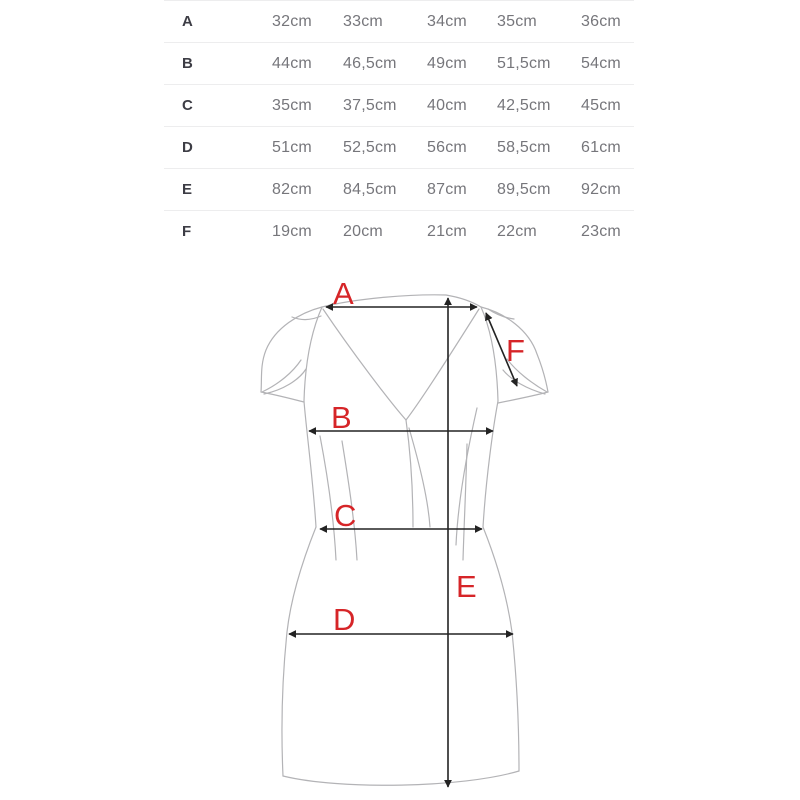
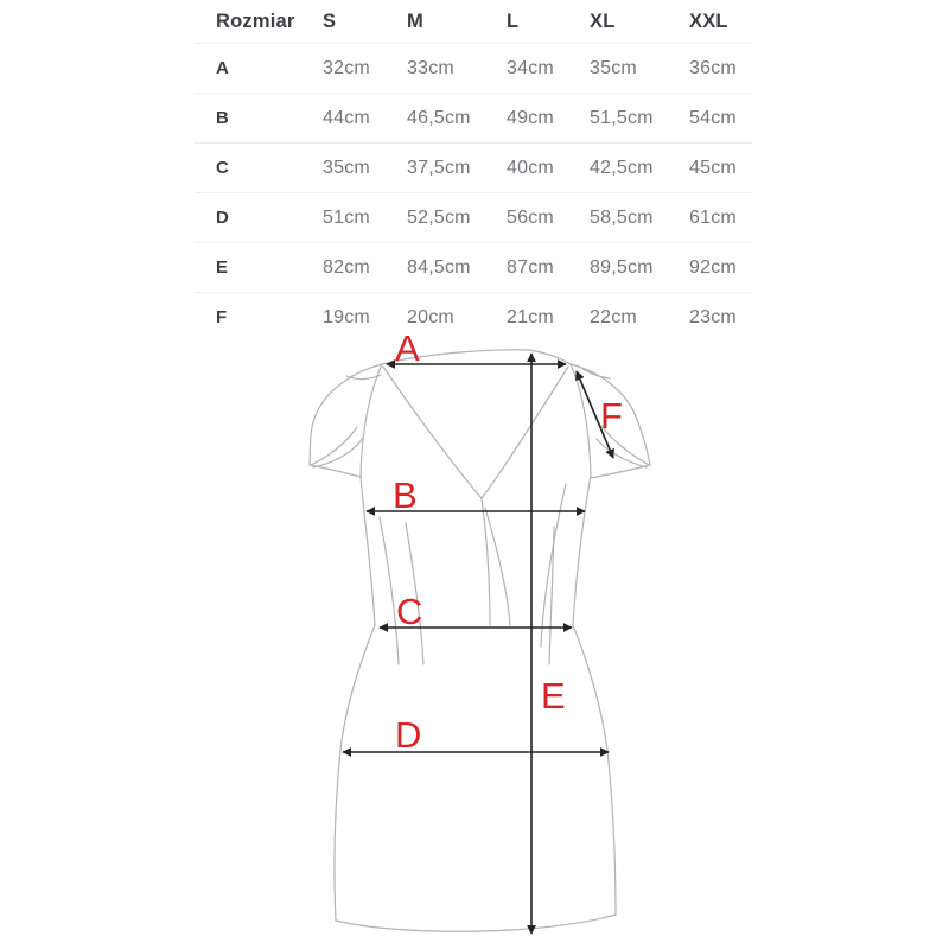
+ Rozmiar
+ S
+ M
+ L
+ XL
+ XXL
  A
  32cm
  33cm
  34cm
  35cm
  36cm
  B
  44cm
  46,5cm
  49cm
  51,5cm
  54cm
  C
  35cm
  37,5cm
  40cm
  42,5cm
  45cm
  D
  51cm
  52,5cm
  56cm
  58,5cm
  61cm
  E
  82cm
  84,5cm
  87cm
  89,5cm
  92cm
  F
  19cm
  20cm
  21cm
  22cm
  23cm
  A
  B
  C
  D
  E
  F
